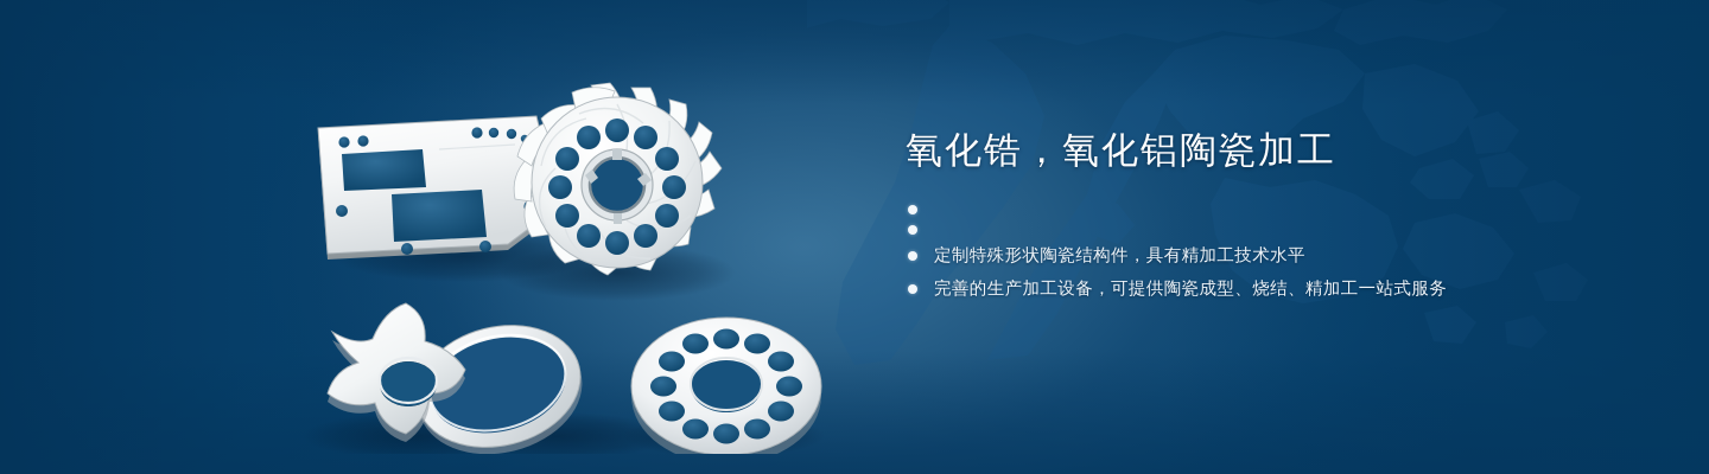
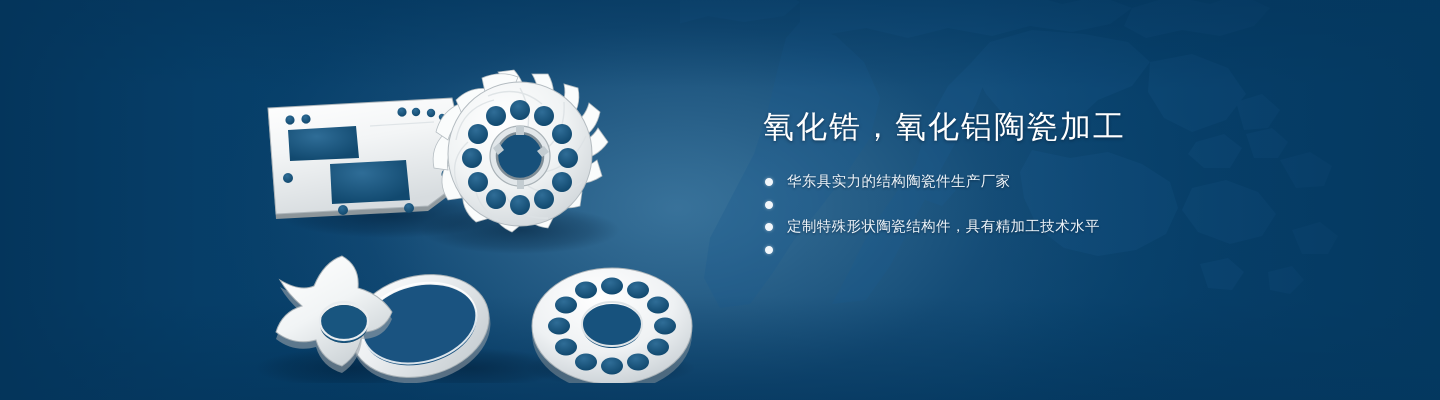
  氧化锆，氧化铝陶瓷加工
+ 华东具实力的结构陶瓷件生产厂家
  定制特殊形状陶瓷结构件，具有精加工技术水平
- 完善的生产加工设备，可提供陶瓷成型、烧结、精加工一站式服务
